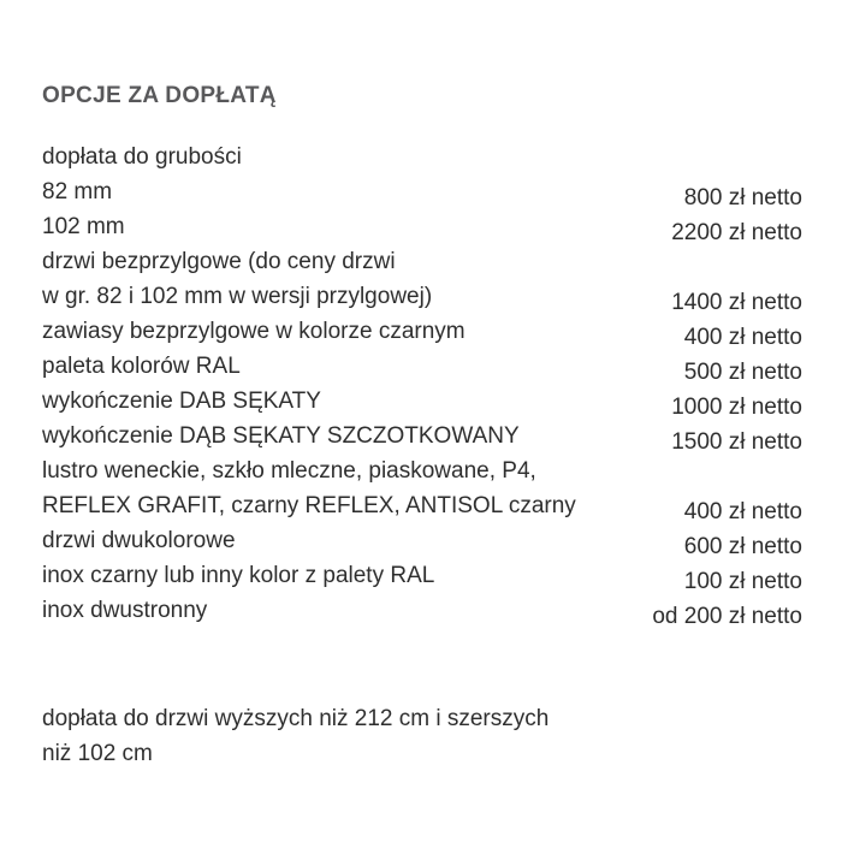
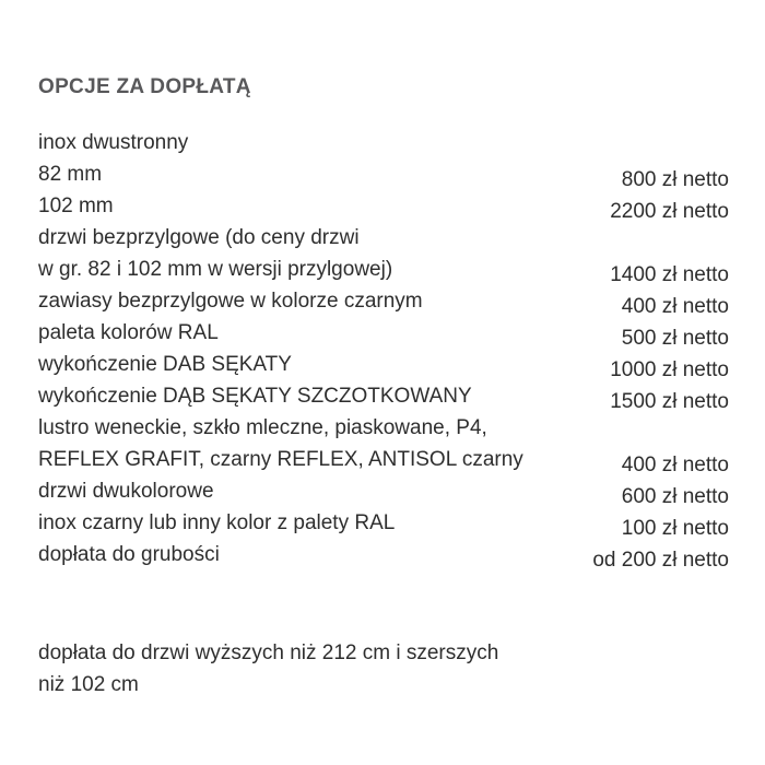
  OPCJE ZA DOPŁATĄ
- dopłata do grubości
+ inox dwustronny
  82 mm
  800 zł netto
  102 mm
  2200 zł netto
  drzwi bezprzylgowe (do ceny drzwi
  w gr. 82 i 102 mm w wersji przylgowej)
  1400 zł netto
  zawiasy bezprzylgowe w kolorze czarnym
  400 zł netto
  paleta kolorów RAL
  500 zł netto
  wykończenie DAB SĘKATY
  1000 zł netto
  wykończenie DĄB SĘKATY SZCZOTKOWANY
  1500 zł netto
  lustro weneckie, szkło mleczne, piaskowane, P4,
  REFLEX GRAFIT, czarny REFLEX, ANTISOL czarny
  400 zł netto
  drzwi dwukolorowe
  600 zł netto
  inox czarny lub inny kolor z palety RAL
  100 zł netto
- inox dwustronny
+ dopłata do grubości
  od 200 zł netto
  dopłata do drzwi wyższych niż 212 cm i szerszych
  niż 102 cm
